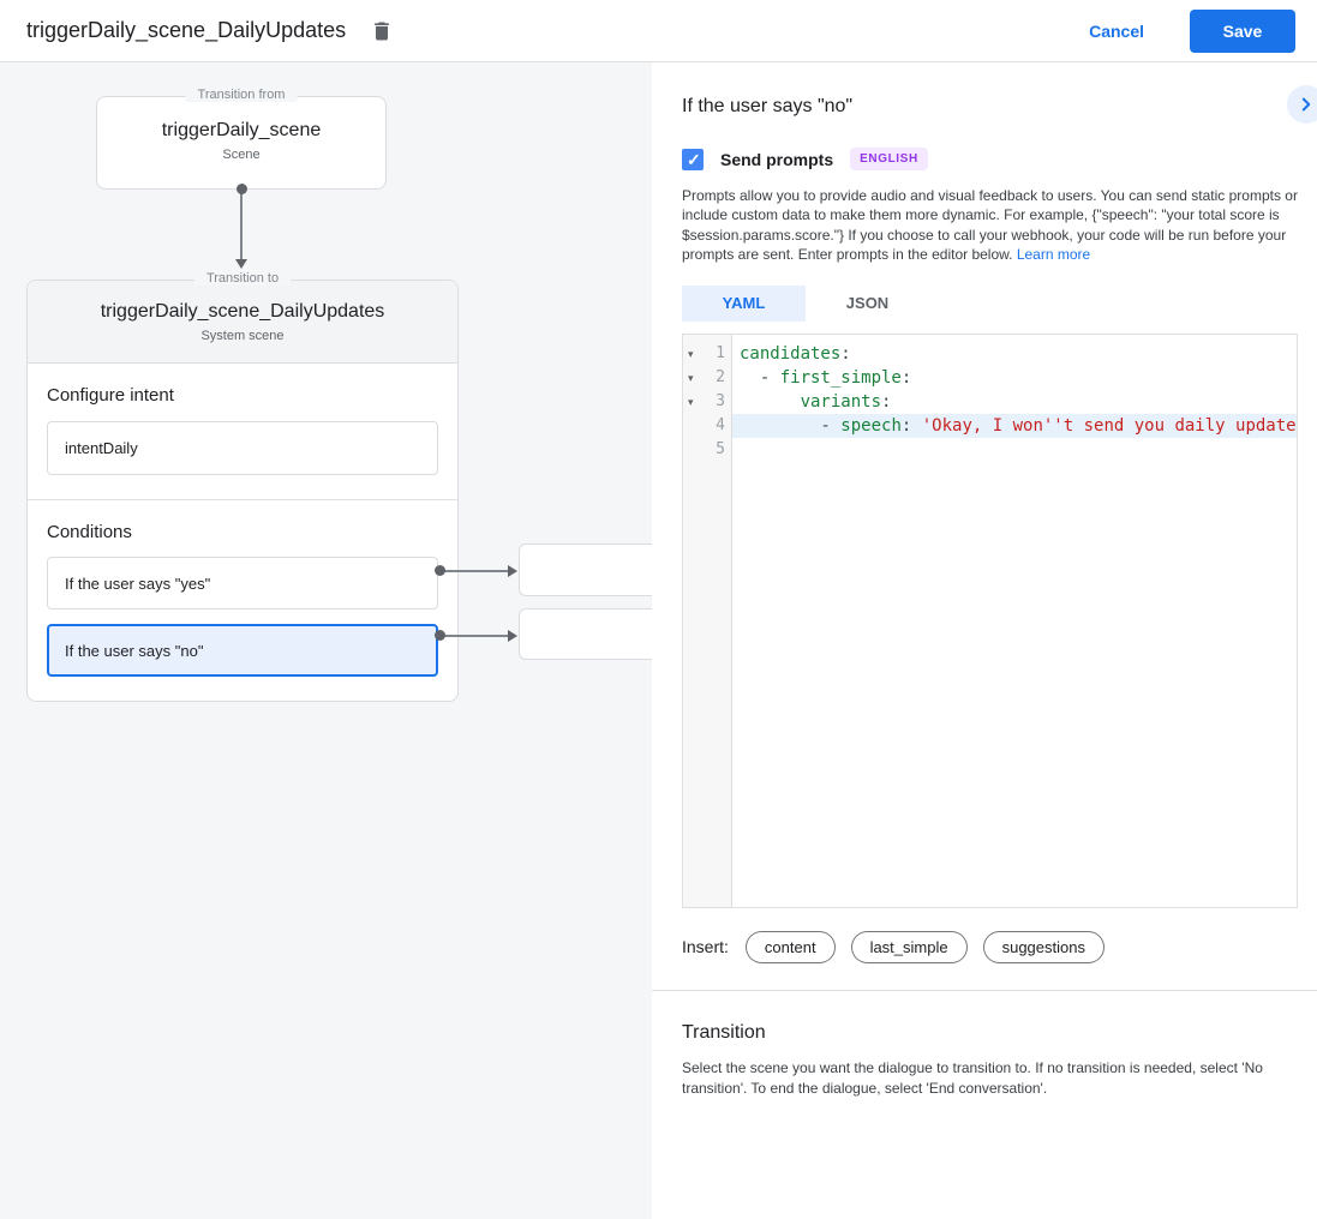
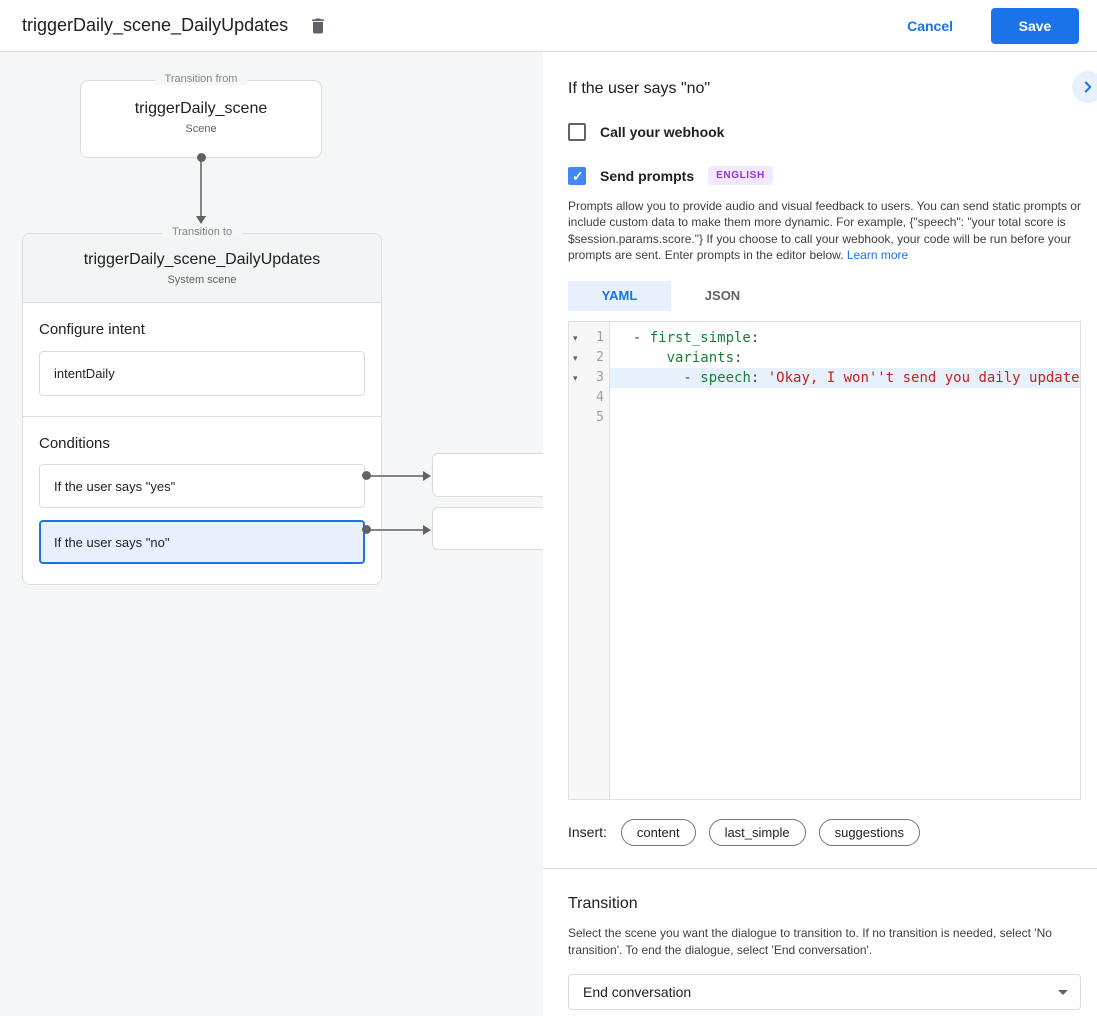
  triggerDaily_scene_DailyUpdates
  Cancel
  Save
  Transition from
  triggerDaily_scene
  Scene
  Transition to
  triggerDaily_scene_DailyUpdates
  System scene
  Configure intent
  intentDaily
  Conditions
  If the user says "yes"
  If the user says "no"
  If the user says "no"
+ Call your webhook
  Send prompts
  ENGLISH
  Prompts allow you to provide audio and visual feedback to users. You can send static prompts or include custom data to make them more dynamic. For example, {"speech": "your total score is $session.params.score."} If you choose to call your webhook, your code will be run before your prompts are sent. Enter prompts in the editor below. Learn more
  YAML
  JSON
  ▾
  1
  ▾
  2
  ▾
  3
  4
  5
- candidates:
  - first_simple:
  variants:
  - speech: 'Okay, I won''t send you daily update
  Insert:
  content
  last_simple
  suggestions
  Transition
  Select the scene you want the dialogue to transition to. If no transition is needed, select 'No transition'. To end the dialogue, select 'End conversation'.
+ End conversation
